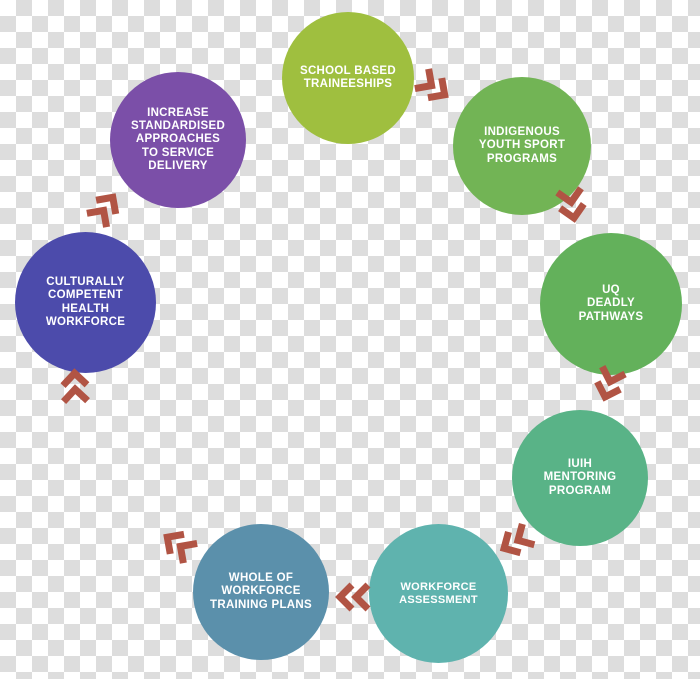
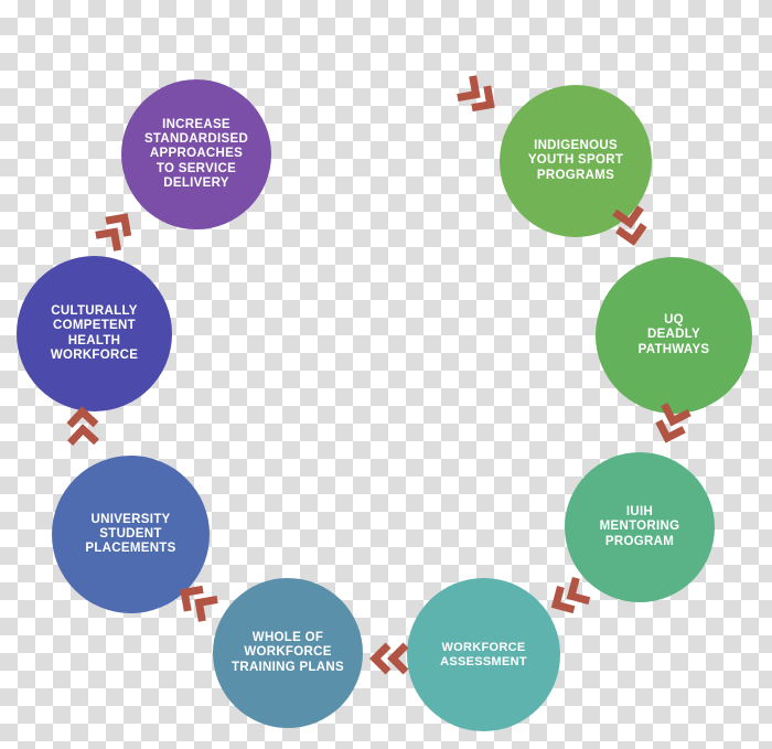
- SCHOOL BASED
- TRAINEESHIPS
  INDIGENOUS
  YOUTH SPORT
  PROGRAMS
  UQ
  DEADLY
  PATHWAYS
  IUIH
  MENTORING
  PROGRAM
  WORKFORCE
  ASSESSMENT
  WHOLE OF
  WORKFORCE
  TRAINING PLANS
+ UNIVERSITY
+ STUDENT
+ PLACEMENTS
  CULTURALLY
  COMPETENT
  HEALTH
  WORKFORCE
  INCREASE
  STANDARDISED
  APPROACHES
  TO SERVICE
  DELIVERY
